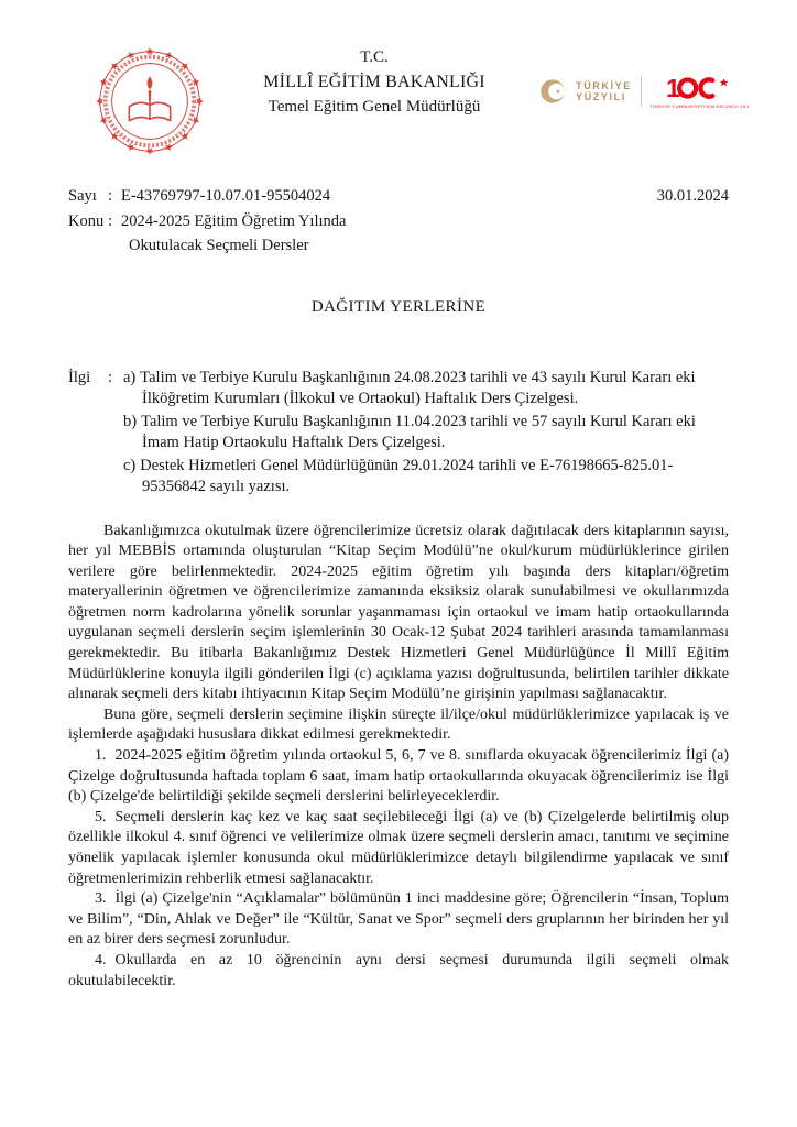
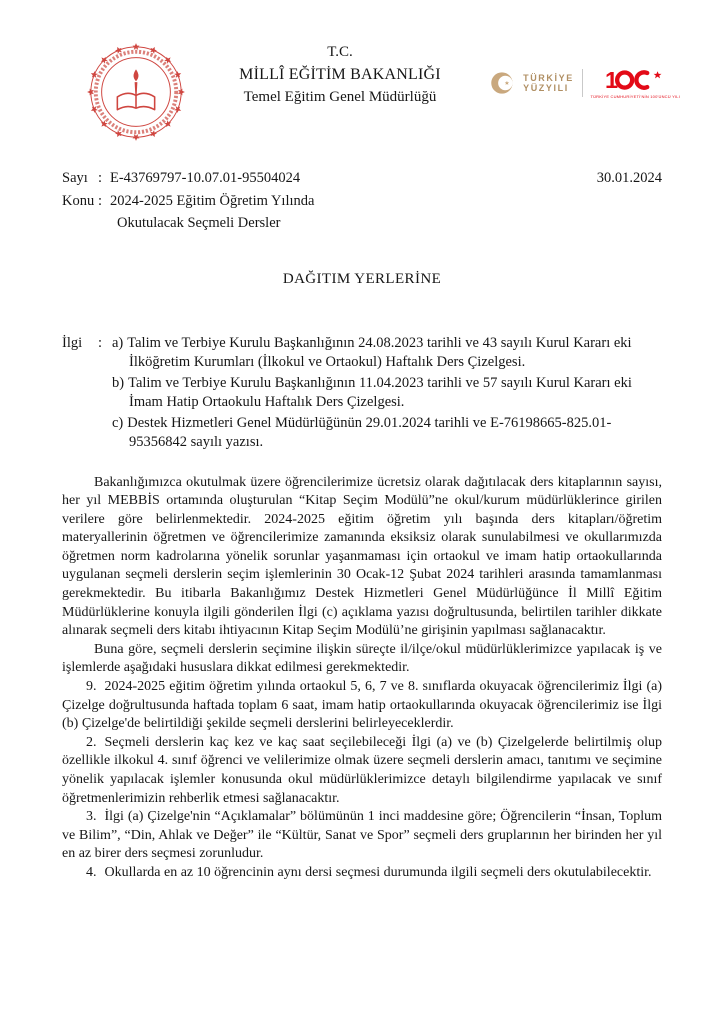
  T.C.
  MİLLÎ EĞİTİM BAKANLIĞI
  Temel Eğitim Genel Müdürlüğü
  TÜRKİYE
  YÜZYILI
  1
  Sayı
  :
  E-43769797-10.07.01-95504024
  30.01.2024
  Konu
  :
  2024-2025 Eğitim Öğretim Yılında
  Okutulacak Seçmeli Dersler
  DAĞITIM YERLERİNE
  İlgi
  :
  a) Talim ve Terbiye Kurulu Başkanlığının 24.08.2023 tarihli ve 43 sayılı Kurul Kararı eki İlköğretim Kurumları (İlkokul ve Ortaokul) Haftalık Ders Çizelgesi.
  b) Talim ve Terbiye Kurulu Başkanlığının 11.04.2023 tarihli ve 57 sayılı Kurul Kararı eki İmam Hatip Ortaokulu Haftalık Ders Çizelgesi.
  c) Destek Hizmetleri Genel Müdürlüğünün 29.01.2024 tarihli ve E-76198665-825.01-95356842 sayılı yazısı.
  Bakanlığımızca okutulmak üzere öğrencilerimize ücretsiz olarak dağıtılacak ders kitaplarının sayısı, her yıl MEBBİS ortamında oluşturulan “Kitap Seçim Modülü”ne okul/kurum müdürlüklerince girilen verilere göre belirlenmektedir. 2024-2025 eğitim öğretim yılı başında ders kitapları/öğretim materyallerinin öğretmen ve öğrencilerimize zamanında eksiksiz olarak sunulabilmesi ve okullarımızda öğretmen norm kadrolarına yönelik sorunlar yaşanmaması için ortaokul ve imam hatip ortaokullarında uygulanan seçmeli derslerin seçim işlemlerinin 30 Ocak-12 Şubat 2024 tarihleri arasında tamamlanması gerekmektedir. Bu itibarla Bakanlığımız Destek Hizmetleri Genel Müdürlüğünce İl Millî Eğitim Müdürlüklerine konuyla ilgili gönderilen İlgi (c) açıklama yazısı doğrultusunda, belirtilen tarihler dikkate alınarak seçmeli ders kitabı ihtiyacının Kitap Seçim Modülü’ne girişinin yapılması sağlanacaktır.
  Buna göre, seçmeli derslerin seçimine ilişkin süreçte il/ilçe/okul müdürlüklerimizce yapılacak iş ve işlemlerde aşağıdaki hususlara dikkat edilmesi gerekmektedir.
- 1. 2024-2025 eğitim öğretim yılında ortaokul 5, 6, 7 ve 8. sınıflarda okuyacak öğrencilerimiz İlgi (a) Çizelge doğrultusunda haftada toplam 6 saat, imam hatip ortaokullarında okuyacak öğrencilerimiz ise İlgi (b) Çizelge'de belirtildiği şekilde seçmeli derslerini belirleyeceklerdir.
+ 9. 2024-2025 eğitim öğretim yılında ortaokul 5, 6, 7 ve 8. sınıflarda okuyacak öğrencilerimiz İlgi (a) Çizelge doğrultusunda haftada toplam 6 saat, imam hatip ortaokullarında okuyacak öğrencilerimiz ise İlgi (b) Çizelge'de belirtildiği şekilde seçmeli derslerini belirleyeceklerdir.
- 5. Seçmeli derslerin kaç kez ve kaç saat seçilebileceği İlgi (a) ve (b) Çizelgelerde belirtilmiş olup özellikle ilkokul 4. sınıf öğrenci ve velilerimize olmak üzere seçmeli derslerin amacı, tanıtımı ve seçimine yönelik yapılacak işlemler konusunda okul müdürlüklerimizce detaylı bilgilendirme yapılacak ve sınıf öğretmenlerimizin rehberlik etmesi sağlanacaktır.
+ 2. Seçmeli derslerin kaç kez ve kaç saat seçilebileceği İlgi (a) ve (b) Çizelgelerde belirtilmiş olup özellikle ilkokul 4. sınıf öğrenci ve velilerimize olmak üzere seçmeli derslerin amacı, tanıtımı ve seçimine yönelik yapılacak işlemler konusunda okul müdürlüklerimizce detaylı bilgilendirme yapılacak ve sınıf öğretmenlerimizin rehberlik etmesi sağlanacaktır.
  3. İlgi (a) Çizelge'nin “Açıklamalar” bölümünün 1 inci maddesine göre; Öğrencilerin “İnsan, Toplum ve Bilim”, “Din, Ahlak ve Değer” ile “Kültür, Sanat ve Spor” seçmeli ders gruplarının her birinden her yıl en az birer ders seçmesi zorunludur.
- 4. Okullarda en az 10 öğrencinin aynı dersi seçmesi durumunda ilgili seçmeli olmak okutulabilecektir.
+ 4. Okullarda en az 10 öğrencinin aynı dersi seçmesi durumunda ilgili seçmeli ders okutulabilecektir.
